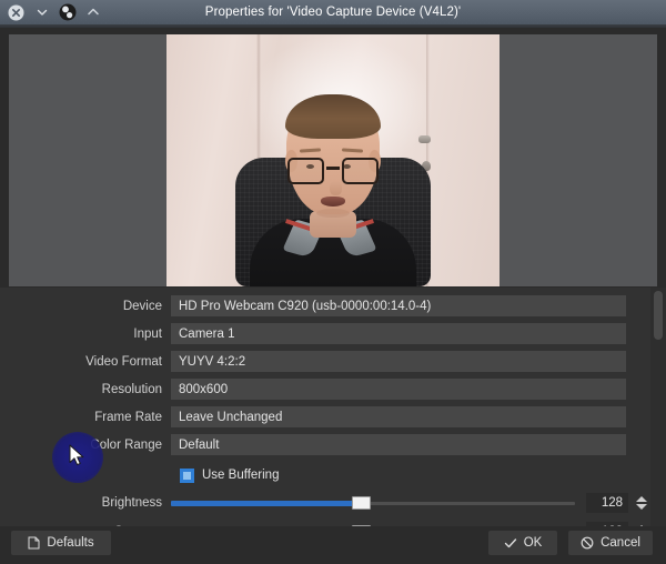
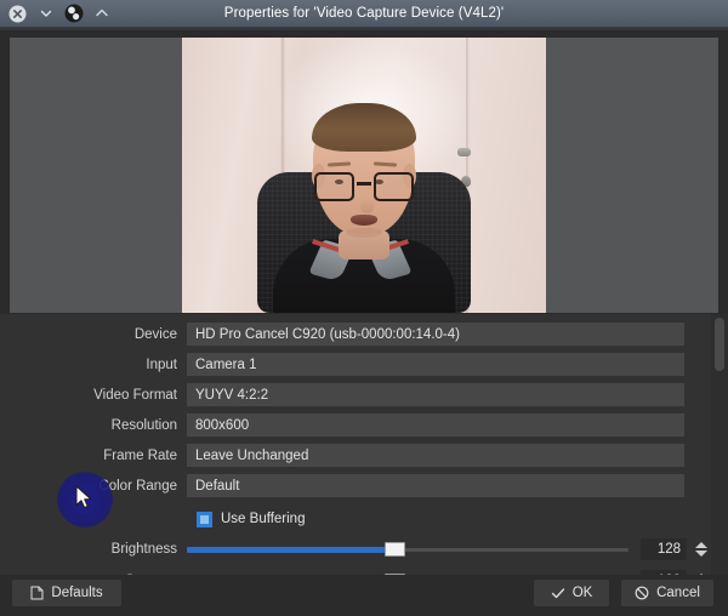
  Properties for 'Video Capture Device (V4L2)'
  Device
- HD Pro Webcam C920 (usb-0000:00:14.0-4)
+ HD Pro Cancel C920 (usb-0000:00:14.0-4)
  Input
  Camera 1
  Video Format
  YUYV 4:2:2
  Resolution
  800x600
  Frame Rate
  Leave Unchanged
  olor Range
  Default
  Use Buffering
  Brightness
  128
  Defaults
  OK
  Cancel
